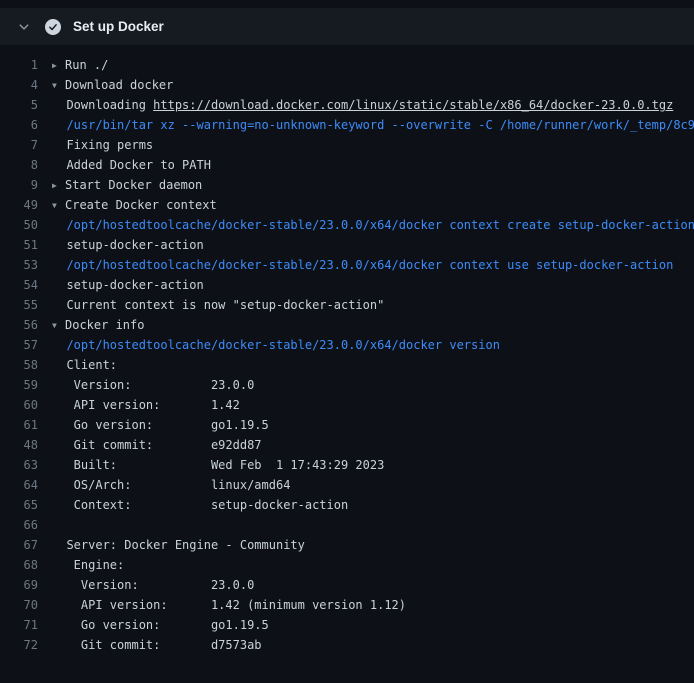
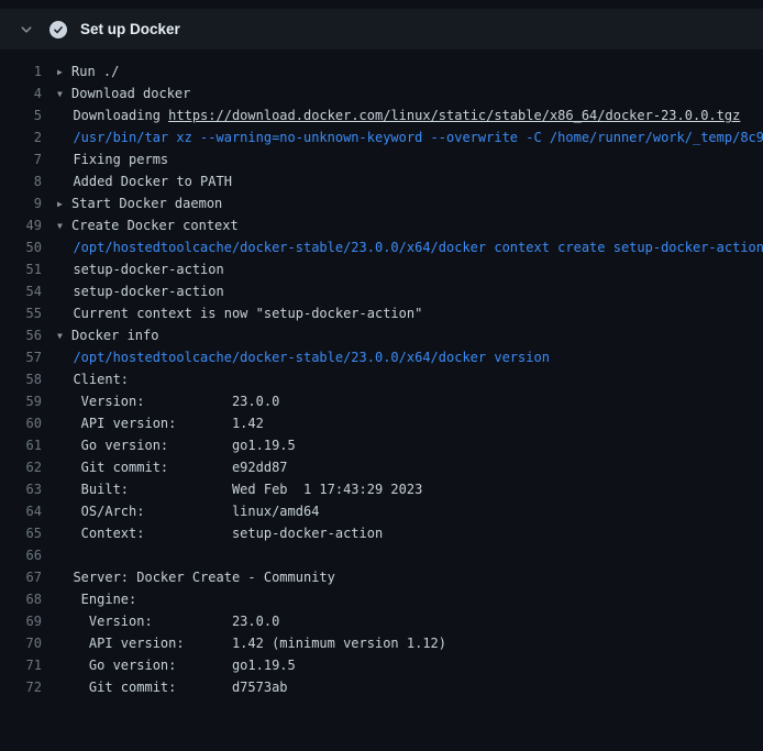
  Set up Docker
  1
  ▶ Run ./
  4
  ▼ Download docker
  5
  Downloading https://download.docker.com/linux/static/stable/x86_64/docker-23.0.0.tgz
- 6
+ 2
  /usr/bin/tar xz --warning=no-unknown-keyword --overwrite -C /home/runner/work/_temp/8c9
  7
  Fixing perms
  8
  Added Docker to PATH
  9
  ▶ Start Docker daemon
  49
  ▼ Create Docker context
  50
  /opt/hostedtoolcache/docker-stable/23.0.0/x64/docker context create setup-docker-action
  51
  setup-docker-action
- 53
- /opt/hostedtoolcache/docker-stable/23.0.0/x64/docker context use setup-docker-action
  54
  setup-docker-action
  55
  Current context is now "setup-docker-action"
  56
  ▼ Docker info
  57
  /opt/hostedtoolcache/docker-stable/23.0.0/x64/docker version
  58
  Client:
  59
  Version: 23.0.0
  60
  API version: 1.42
  61
  Go version: go1.19.5
- 48
+ 62
  Git commit: e92dd87
  63
  Built: Wed Feb 1 17:43:29 2023
  64
  OS/Arch: linux/amd64
  65
  Context: setup-docker-action
  66
  67
- Server: Docker Engine - Community
+ Server: Docker Create - Community
  68
  Engine:
  69
  Version: 23.0.0
  70
  API version: 1.42 (minimum version 1.12)
  71
  Go version: go1.19.5
  72
  Git commit: d7573ab
